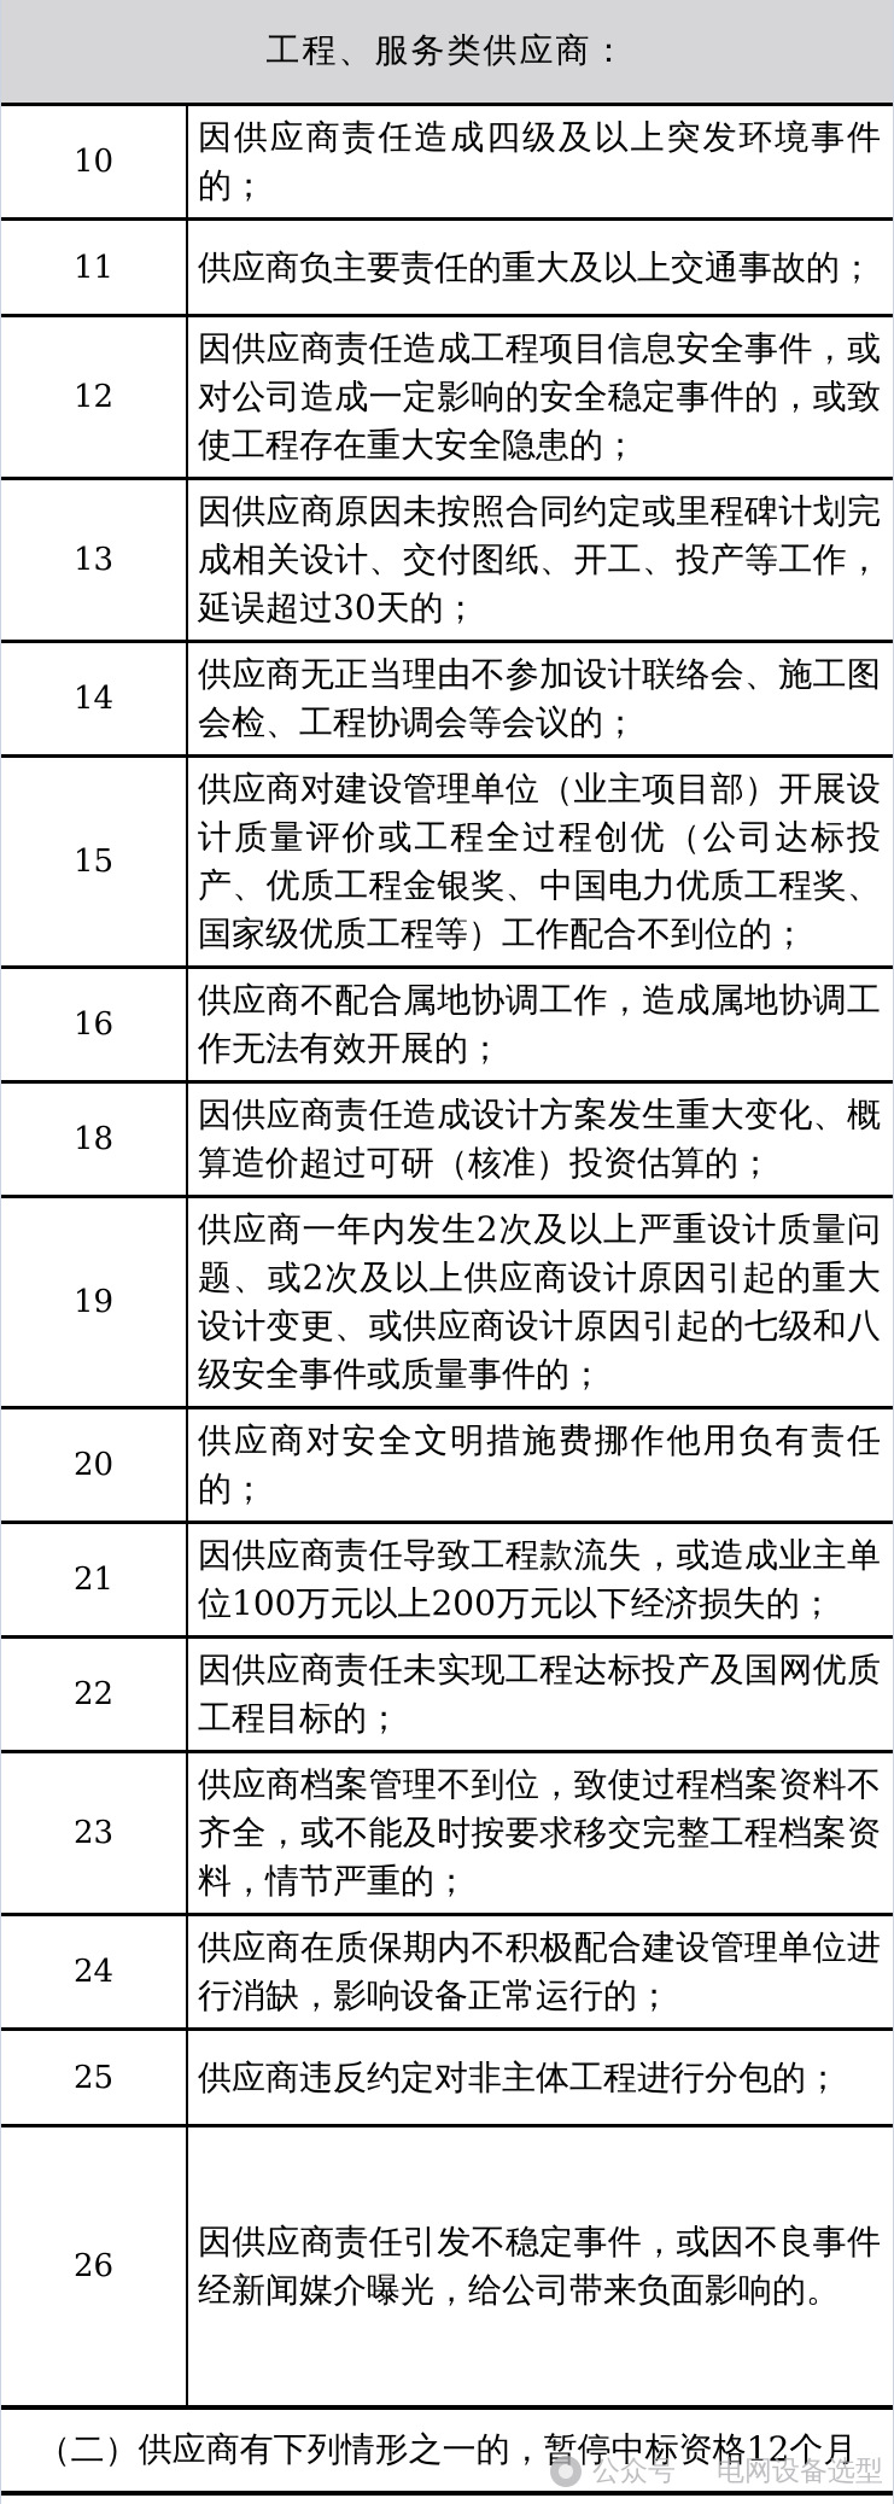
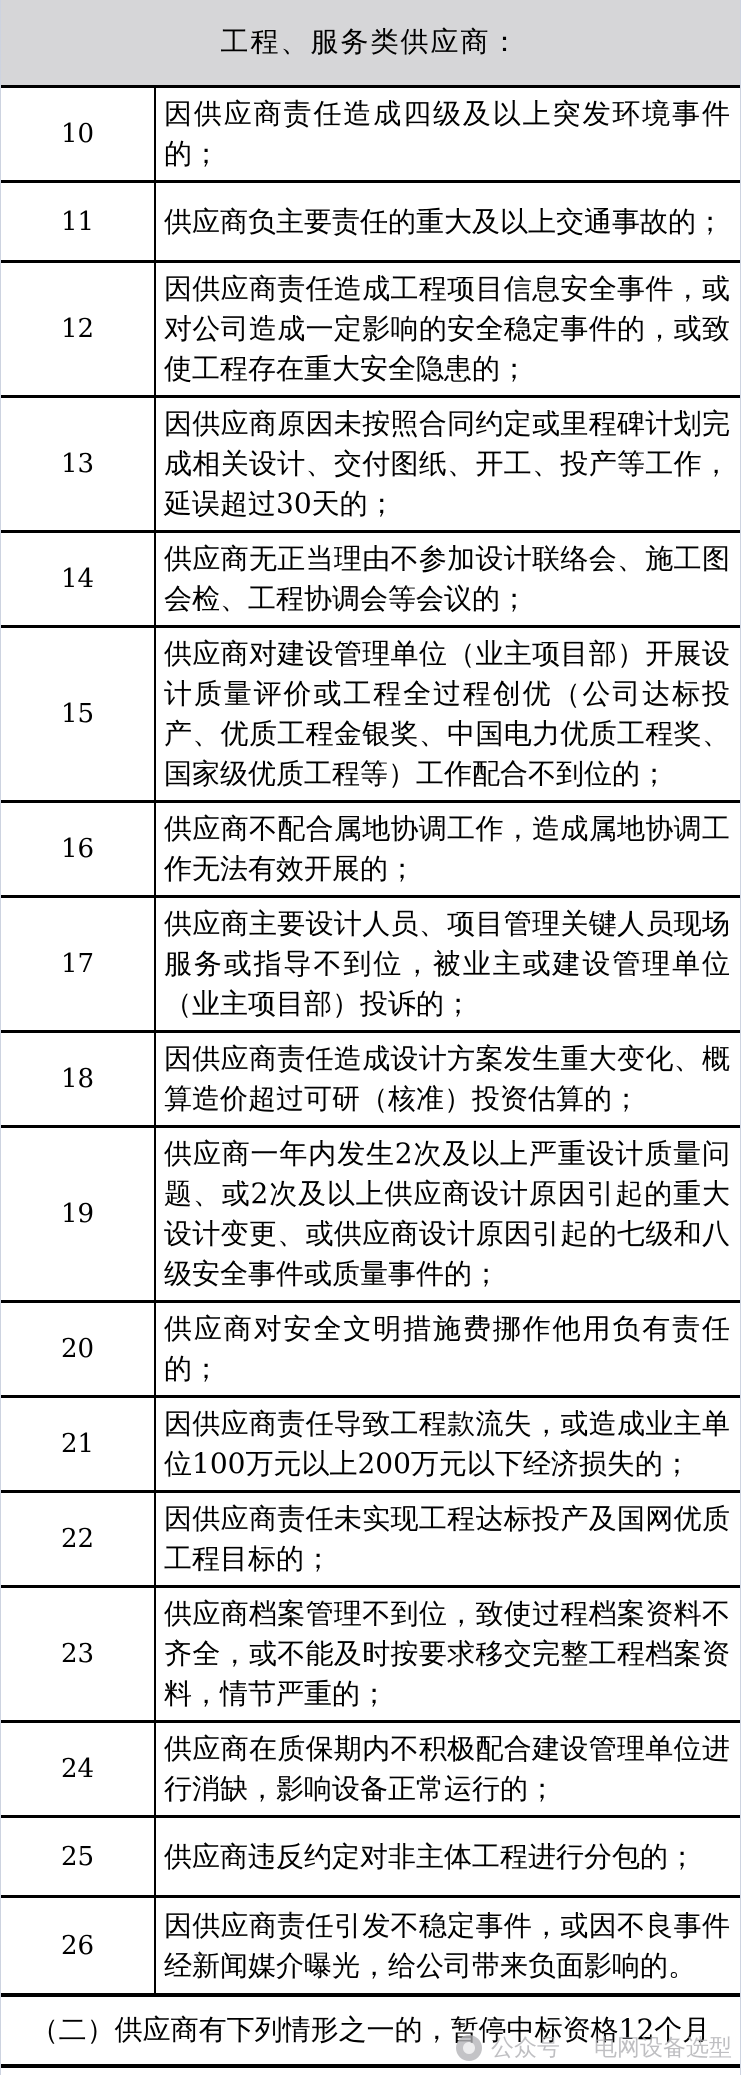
  工程、服务类供应商：
  10
  因供应商责任造成四级及以上突发环境事件的；
  11
  供应商负主要责任的重大及以上交通事故的；
  12
  因供应商责任造成工程项目信息安全事件，或对公司造成一定影响的安全稳定事件的，或致使工程存在重大安全隐患的；
  13
  因供应商原因未按照合同约定或里程碑计划完成相关设计、交付图纸、开工、投产等工作，延误超过30天的；
  14
  供应商无正当理由不参加设计联络会、施工图会检、工程协调会等会议的；
  15
  供应商对建设管理单位（业主项目部）开展设计质量评价或工程全过程创优（公司达标投产、优质工程金银奖、中国电力优质工程奖、国家级优质工程等）工作配合不到位的；
  16
  供应商不配合属地协调工作，造成属地协调工作无法有效开展的；
+ 17
+ 供应商主要设计人员、项目管理关键人员现场服务或指导不到位，被业主或建设管理单位（业主项目部）投诉的；
  18
  因供应商责任造成设计方案发生重大变化、概算造价超过可研（核准）投资估算的；
  19
  供应商一年内发生2次及以上严重设计质量问题、或2次及以上供应商设计原因引起的重大设计变更、或供应商设计原因引起的七级和八级安全事件或质量事件的；
  20
  供应商对安全文明措施费挪作他用负有责任的；
  21
  因供应商责任导致工程款流失，或造成业主单位100万元以上200万元以下经济损失的；
  22
  因供应商责任未实现工程达标投产及国网优质工程目标的；
  23
  供应商档案管理不到位，致使过程档案资料不齐全，或不能及时按要求移交完整工程档案资料，情节严重的；
  24
  供应商在质保期内不积极配合建设管理单位进行消缺，影响设备正常运行的；
  25
  供应商违反约定对非主体工程进行分包的；
  26
  因供应商责任引发不稳定事件，或因不良事件经新闻媒介曝光，给公司带来负面影响的。
  （二）供应商有下列情形之一的，暂停中标资格12个月
  公众号
  电网设备选型
